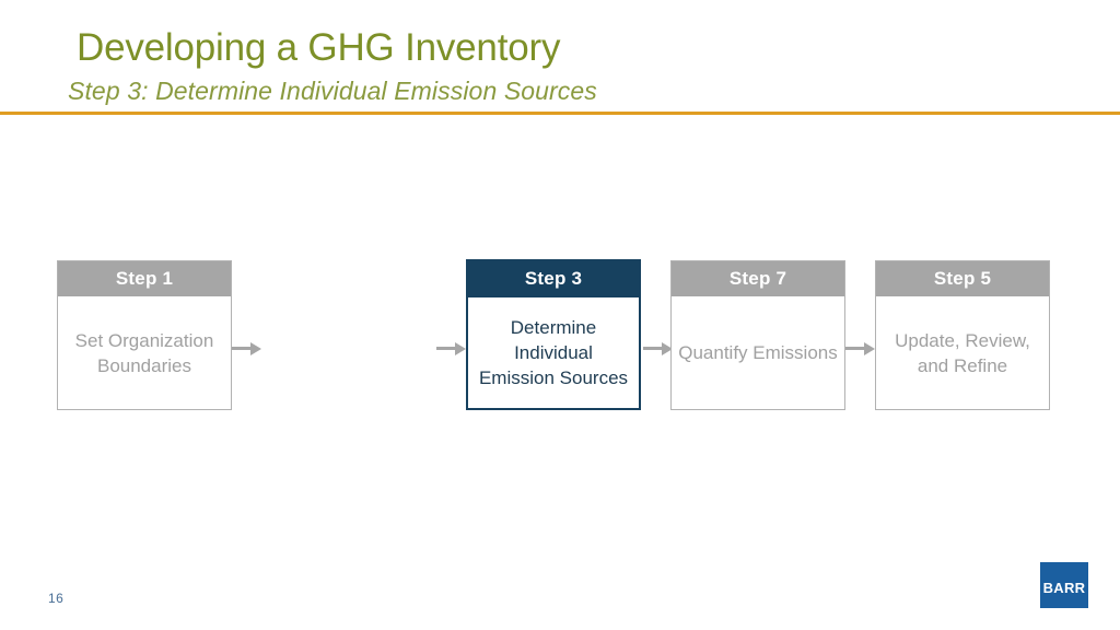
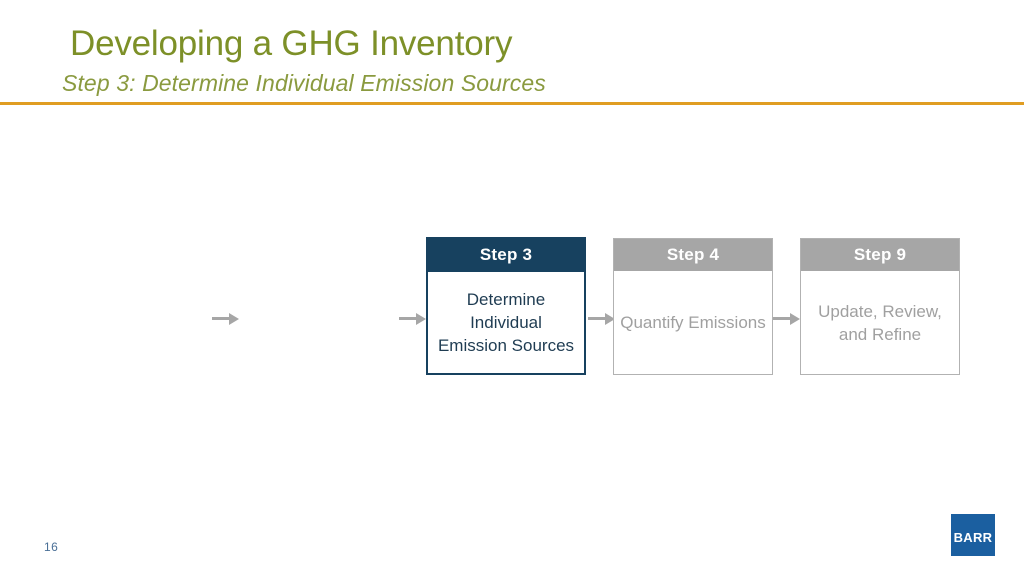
  Developing a GHG Inventory
  Step 3: Determine Individual Emission Sources
- Step 1
- Set Organization Boundaries
  Step 3
  Determine Individual Emission Sources
- Step 7
+ Step 4
  Quantify Emissions
- Step 5
+ Step 9
  Update, Review, and Refine
  16
  BARR
